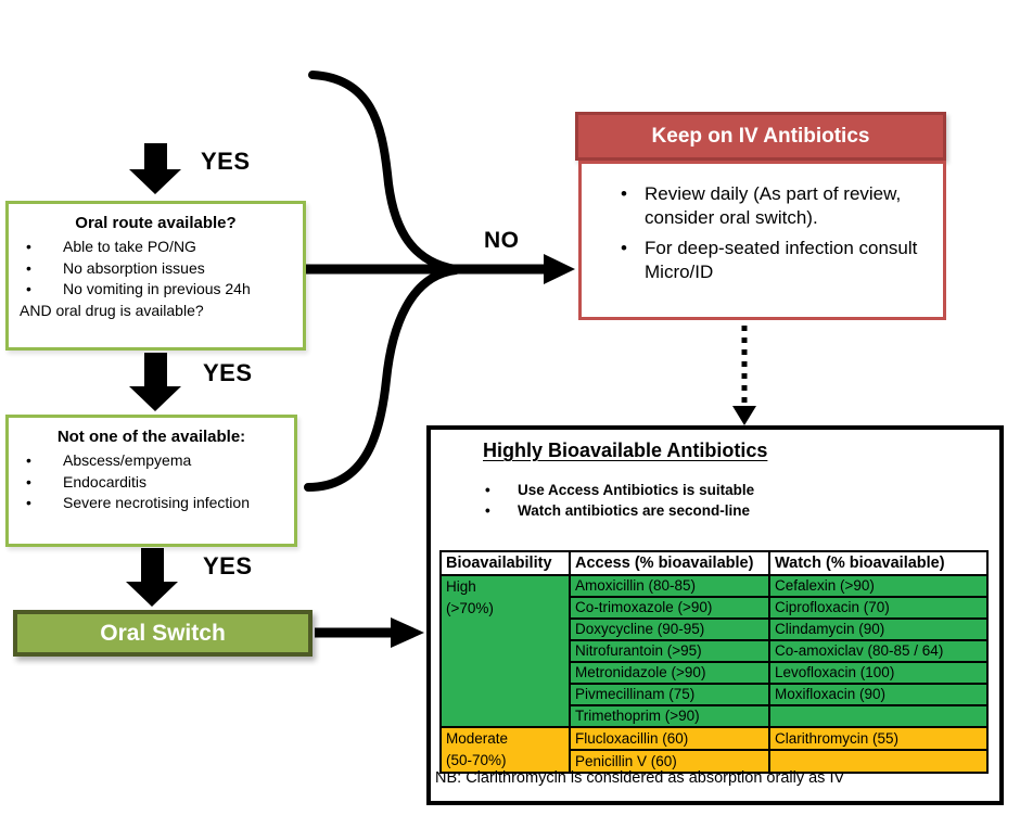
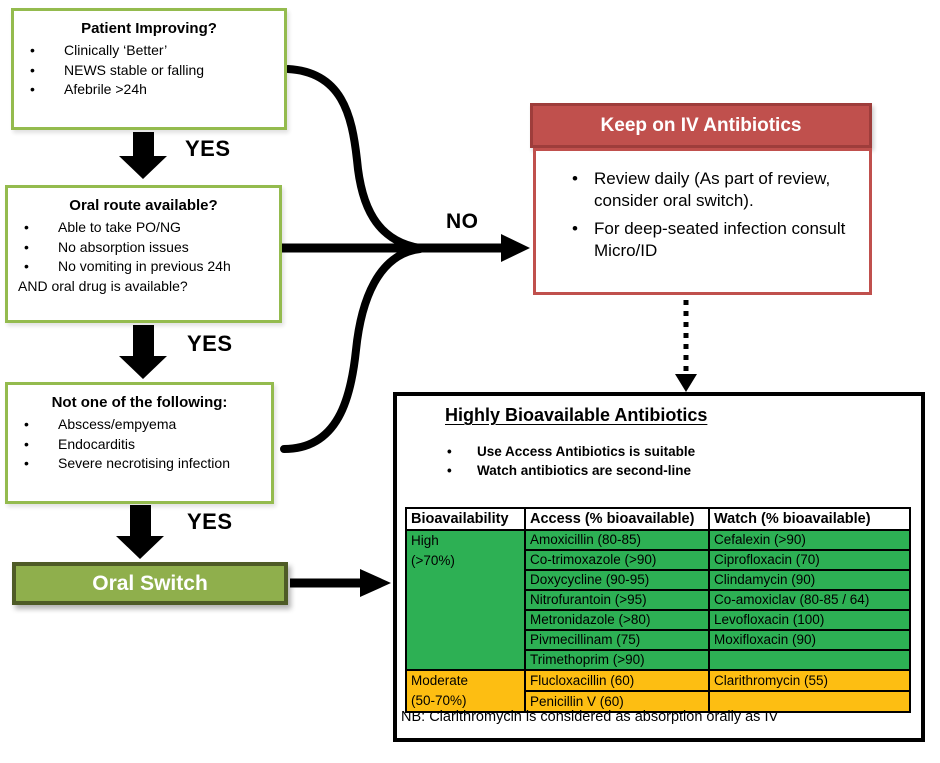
+ Patient Improving?
+ Clinically ‘Better’
+ NEWS stable or falling
+ Afebrile >24h
  YES
  Oral route available?
  Able to take PO/NG
  No absorption issues
  No vomiting in previous 24h
  AND oral drug is available?
  YES
- Not one of the available:
+ Not one of the following:
  Abscess/empyema
  Endocarditis
  Severe necrotising infection
  YES
  NO
  Oral Switch
  Keep on IV Antibiotics
  Review daily (As part of review, consider oral switch).
  For deep-seated infection consult Micro/ID
  Highly Bioavailable Antibiotics
  Use Access Antibiotics is suitable
  Watch antibiotics are second-line
  Bioavailability	Access (% bioavailable)	Watch (% bioavailable)
  High (>70%)	Amoxicillin (80-85)	Cefalexin (>90)
  Co-trimoxazole (>90)	Ciprofloxacin (70)
  Doxycycline (90-95)	Clindamycin (90)
  Nitrofurantoin (>95)	Co-amoxiclav (80-85 / 64)
- Metronidazole (>90)	Levofloxacin (100)
+ Metronidazole (>80)	Levofloxacin (100)
  Pivmecillinam (75)	Moxifloxacin (90)
  Trimethoprim (>90)
  Moderate (50-70%)	Flucloxacillin (60)	Clarithromycin (55)
  Penicillin V (60)
  NB: Clarithromycin is considered as absorption orally as IV
